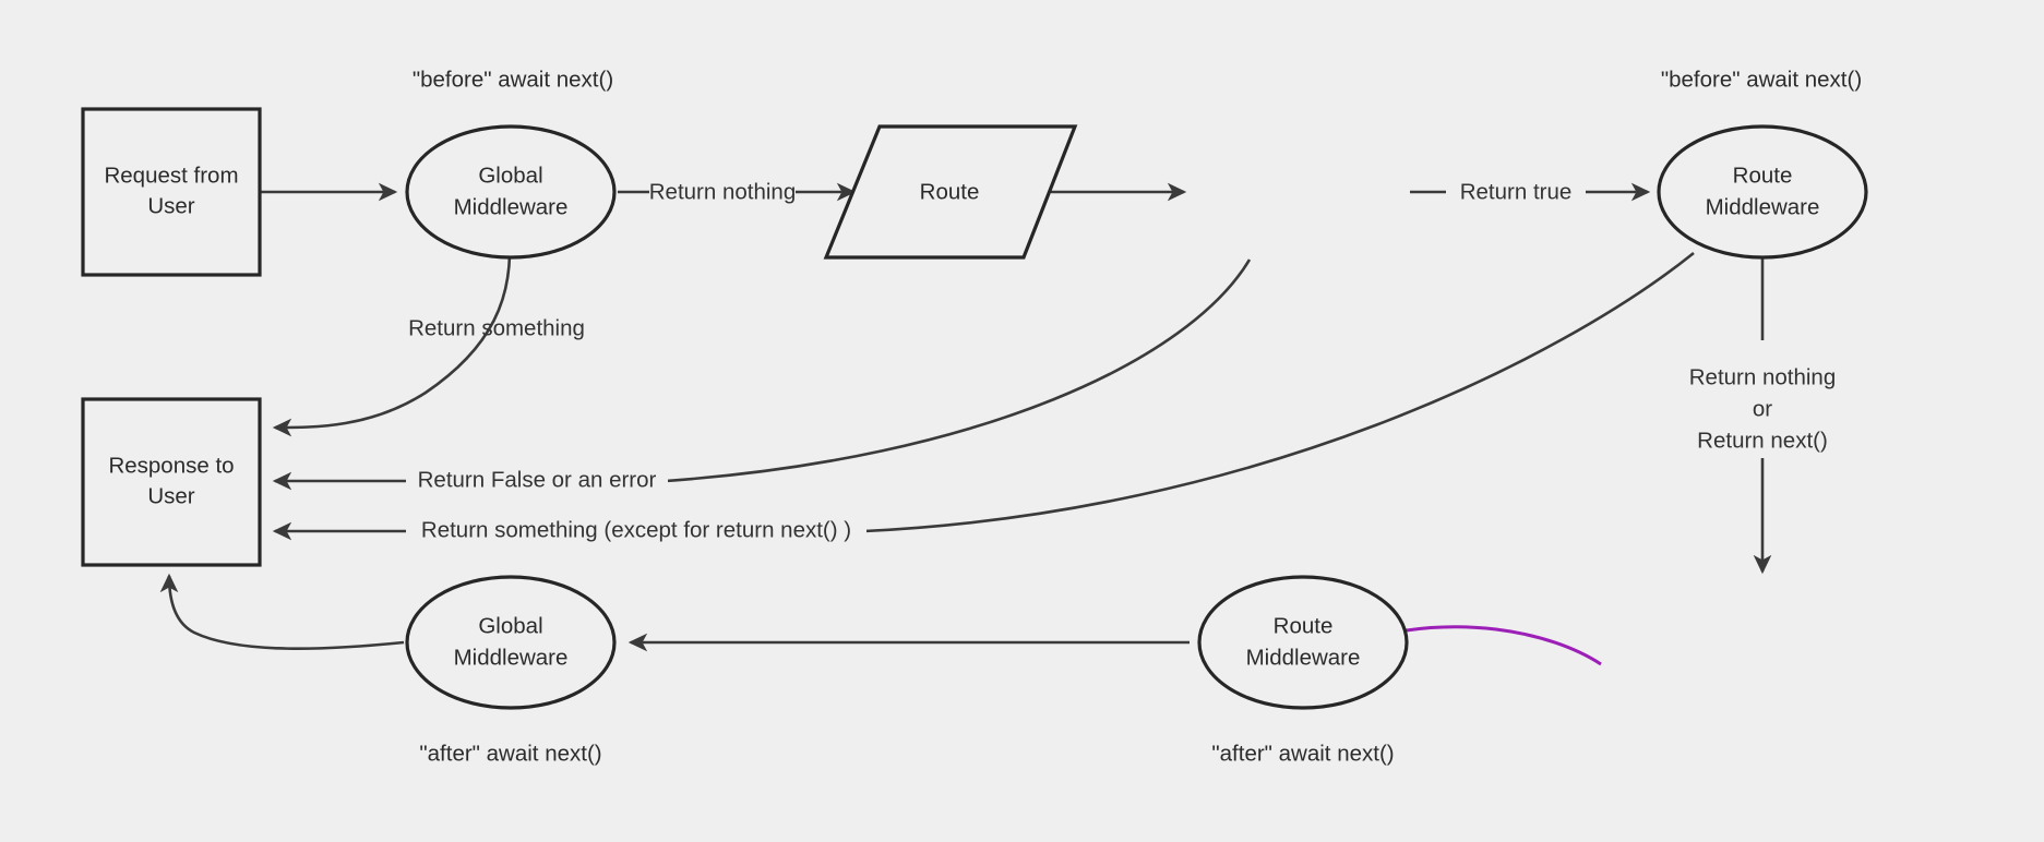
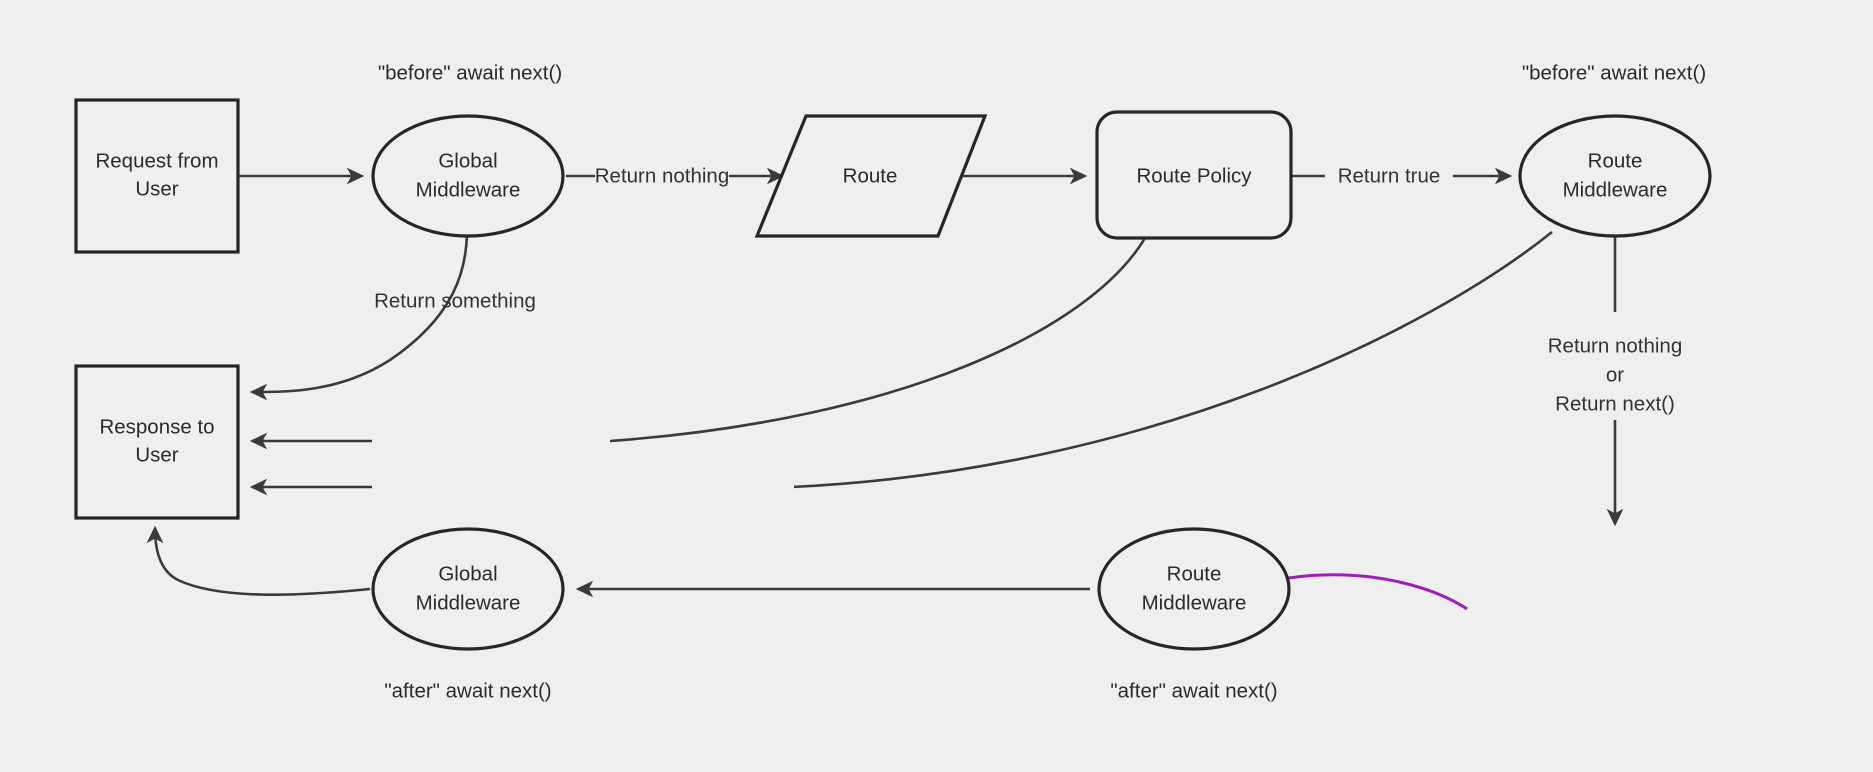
  Request from
  User
  Global
  Middleware
  Route
+ Route Policy
  Route
  Middleware
  Response to
  User
  Route
  Middleware
  Global
  Middleware
  Return nothing
  Return true
  Return something
- Return False or an error
- Return something (except for return next() )
  Return nothing
  or
  Return next()
  "before" await next()
  "before" await next()
  "after" await next()
  "after" await next()
